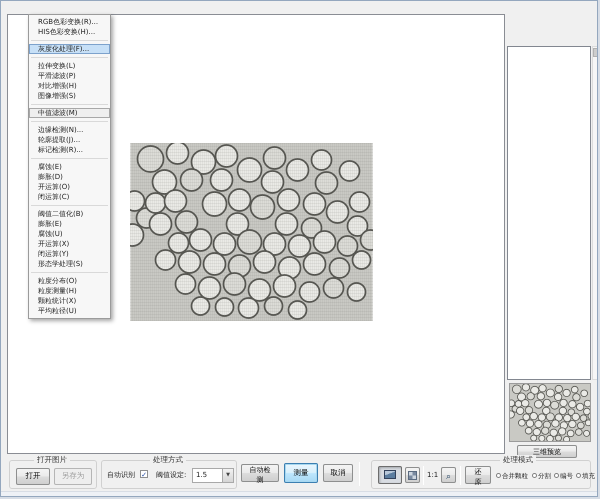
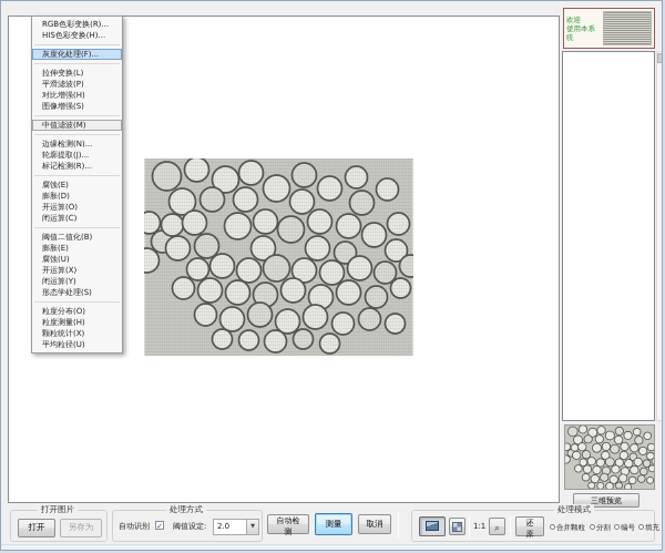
  RGB色彩变换(R)...
  HIS色彩变换(H)...
  灰度化处理(F)...
  拉伸变换(L)
  平滑滤波(P)
  对比增强(H)
  图像增强(S)
  中值滤波(M)
  边缘检测(N)...
  轮廓提取(J)...
  标记检测(R)...
  腐蚀(E)
  膨胀(D)
  开运算(O)
  闭运算(C)
  阈值二值化(B)
  膨胀(E)
  腐蚀(U)
  开运算(X)
  闭运算(Y)
  形态学处理(S)
  粒度分布(O)
  粒度测量(H)
  颗粒统计(X)
  平均粒径(U)
+ 欢迎
+ 使用本系统
  三维预览
  打开图片
  打开
  另存为
  处理方式
  自动识别
  ✓
  阈值设定:
- 1.5
+ 2.0
  自动检测
  测量
  取消
  处理模式
  1:1
  ⌕
  还原
  合并颗粒
  分割
  编号
  填充
